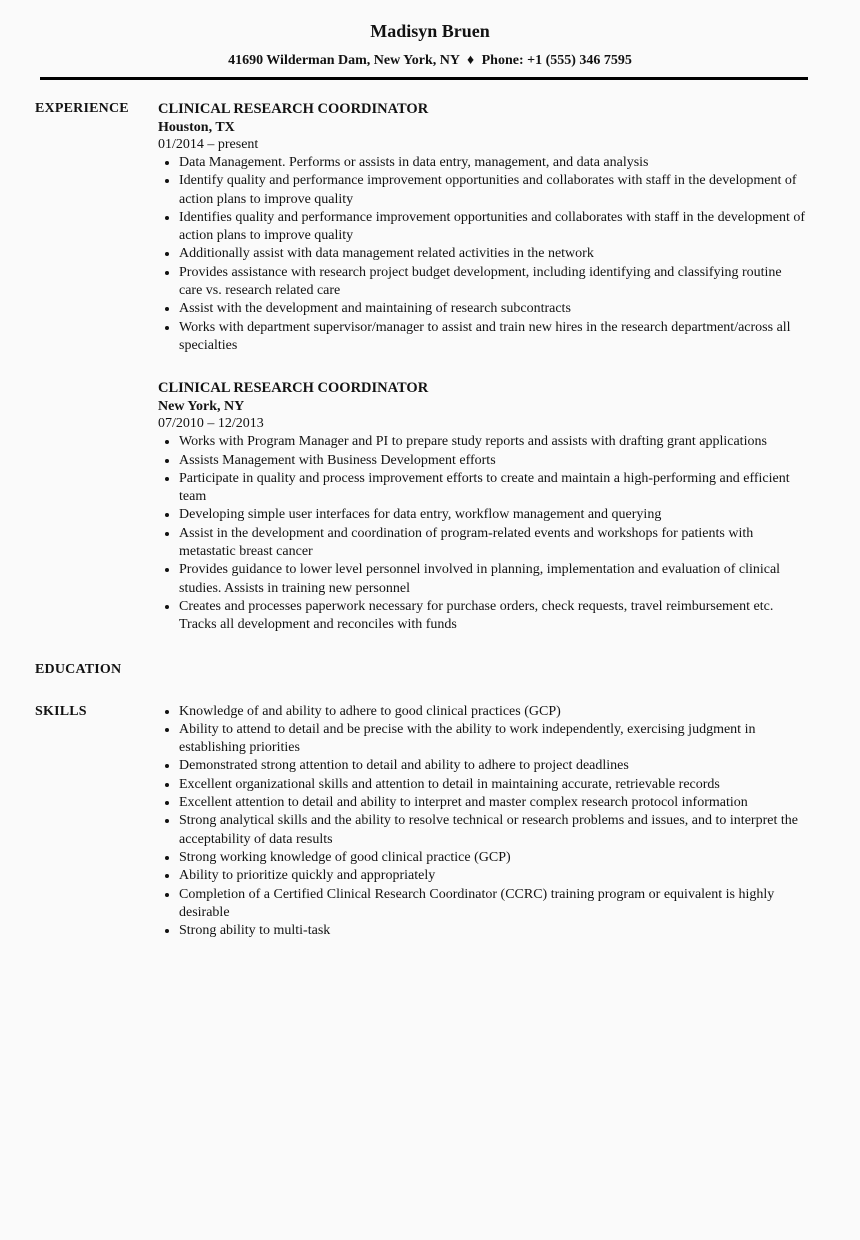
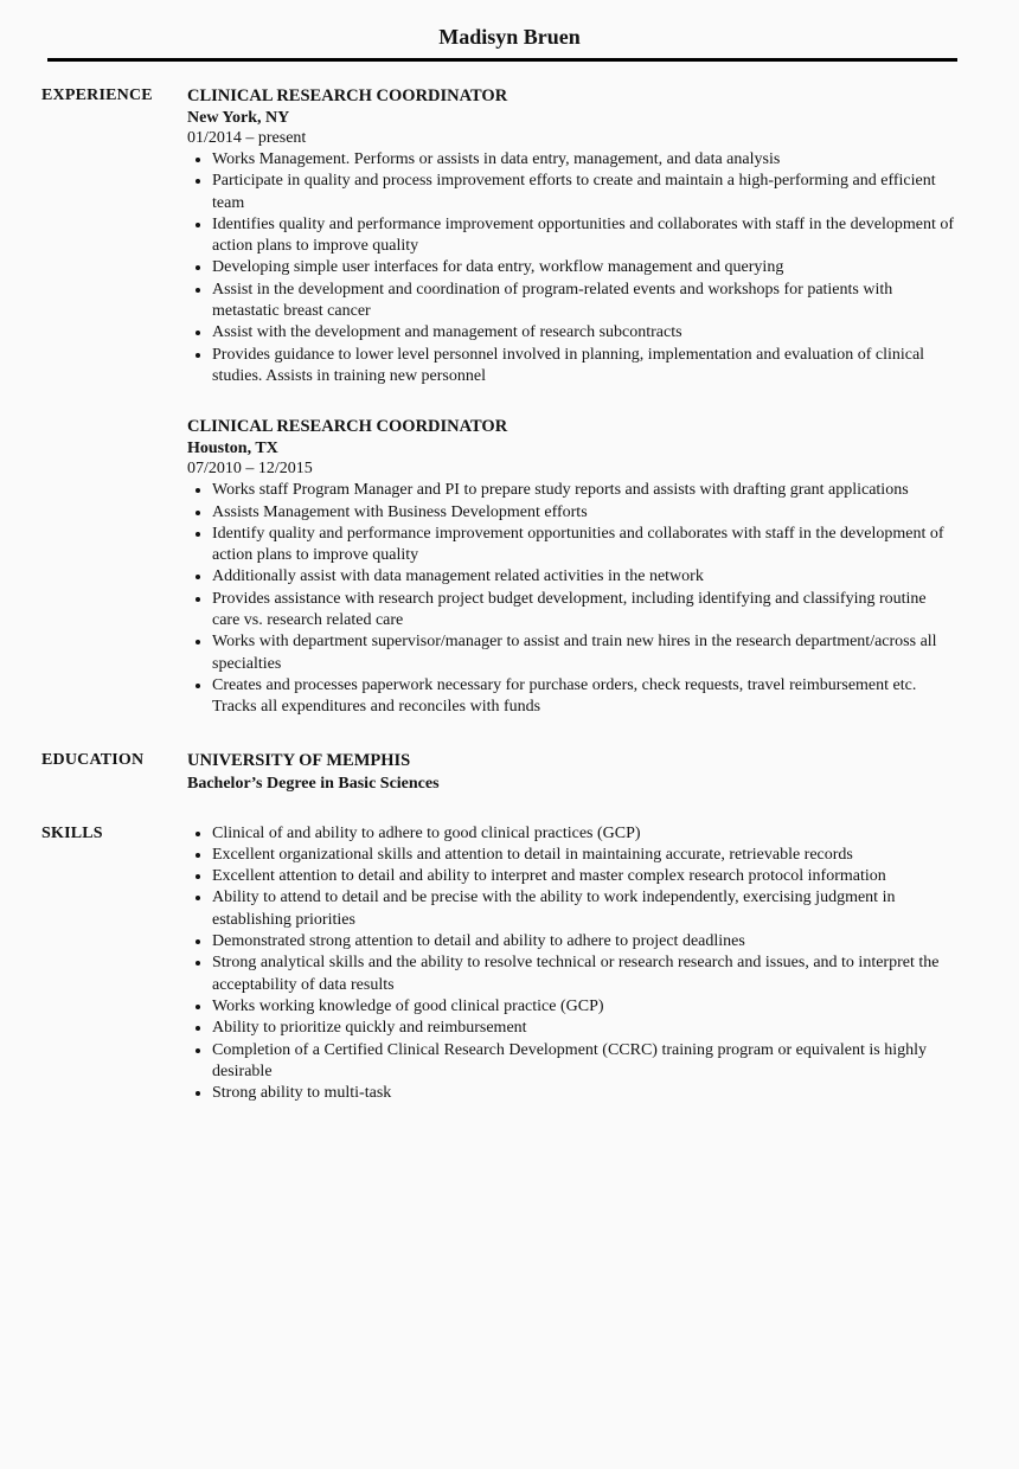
  Madisyn Bruen
- 41690 Wilderman Dam, New York, NY ♦ Phone: +1 (555) 346 7595
  EXPERIENCE
  CLINICAL RESEARCH COORDINATOR
- Houston, TX
+ New York, NY
  01/2014 – present
- Data Management. Performs or assists in data entry, management, and data analysis
+ Works Management. Performs or assists in data entry, management, and data analysis
- Identify quality and performance improvement opportunities and collaborates with staff in the development of action plans to improve quality
+ Participate in quality and process improvement efforts to create and maintain a high-performing and efficient team
  Identifies quality and performance improvement opportunities and collaborates with staff in the development of action plans to improve quality
- Additionally assist with data management related activities in the network
+ Developing simple user interfaces for data entry, workflow management and querying
- Provides assistance with research project budget development, including identifying and classifying routine care vs. research related care
+ Assist in the development and coordination of program-related events and workshops for patients with metastatic breast cancer
- Assist with the development and maintaining of research subcontracts
+ Assist with the development and management of research subcontracts
- Works with department supervisor/manager to assist and train new hires in the research department/across all specialties
+ Provides guidance to lower level personnel involved in planning, implementation and evaluation of clinical studies. Assists in training new personnel
  CLINICAL RESEARCH COORDINATOR
- New York, NY
+ Houston, TX
- 07/2010 – 12/2013
+ 07/2010 – 12/2015
- Works with Program Manager and PI to prepare study reports and assists with drafting grant applications
+ Works staff Program Manager and PI to prepare study reports and assists with drafting grant applications
  Assists Management with Business Development efforts
- Participate in quality and process improvement efforts to create and maintain a high-performing and efficient team
+ Identify quality and performance improvement opportunities and collaborates with staff in the development of action plans to improve quality
- Developing simple user interfaces for data entry, workflow management and querying
+ Additionally assist with data management related activities in the network
- Assist in the development and coordination of program-related events and workshops for patients with metastatic breast cancer
+ Provides assistance with research project budget development, including identifying and classifying routine care vs. research related care
- Provides guidance to lower level personnel involved in planning, implementation and evaluation of clinical studies. Assists in training new personnel
+ Works with department supervisor/manager to assist and train new hires in the research department/across all specialties
- Creates and processes paperwork necessary for purchase orders, check requests, travel reimbursement etc. Tracks all development and reconciles with funds
+ Creates and processes paperwork necessary for purchase orders, check requests, travel reimbursement etc. Tracks all expenditures and reconciles with funds
  EDUCATION
+ UNIVERSITY OF MEMPHIS
+ Bachelor’s Degree in Basic Sciences
  SKILLS
- Knowledge of and ability to adhere to good clinical practices (GCP)
+ Clinical of and ability to adhere to good clinical practices (GCP)
- Ability to attend to detail and be precise with the ability to work independently, exercising judgment in establishing priorities
+ Excellent organizational skills and attention to detail in maintaining accurate, retrievable records
- Demonstrated strong attention to detail and ability to adhere to project deadlines
+ Excellent attention to detail and ability to interpret and master complex research protocol information
- Excellent organizational skills and attention to detail in maintaining accurate, retrievable records
+ Ability to attend to detail and be precise with the ability to work independently, exercising judgment in establishing priorities
- Excellent attention to detail and ability to interpret and master complex research protocol information
+ Demonstrated strong attention to detail and ability to adhere to project deadlines
- Strong analytical skills and the ability to resolve technical or research problems and issues, and to interpret the acceptability of data results
+ Strong analytical skills and the ability to resolve technical or research research and issues, and to interpret the acceptability of data results
- Strong working knowledge of good clinical practice (GCP)
+ Works working knowledge of good clinical practice (GCP)
- Ability to prioritize quickly and appropriately
+ Ability to prioritize quickly and reimbursement
- Completion of a Certified Clinical Research Coordinator (CCRC) training program or equivalent is highly desirable
+ Completion of a Certified Clinical Research Development (CCRC) training program or equivalent is highly desirable
  Strong ability to multi-task
